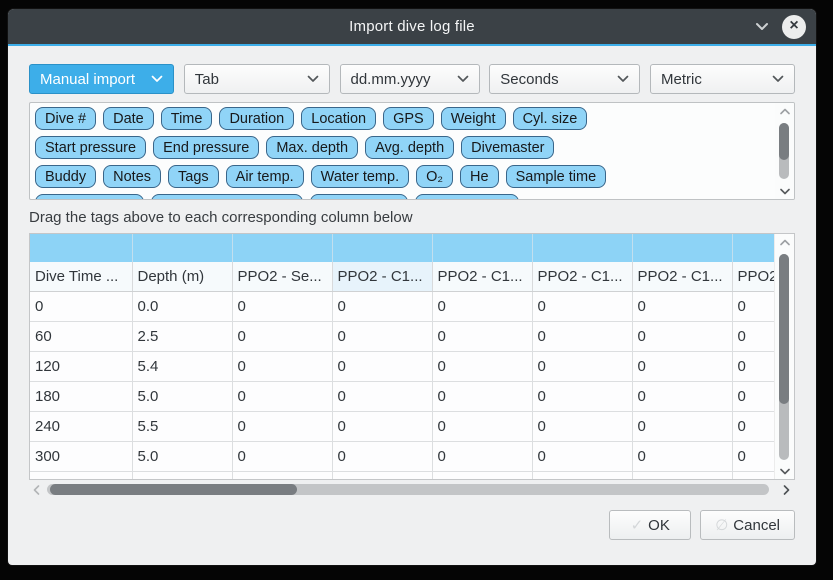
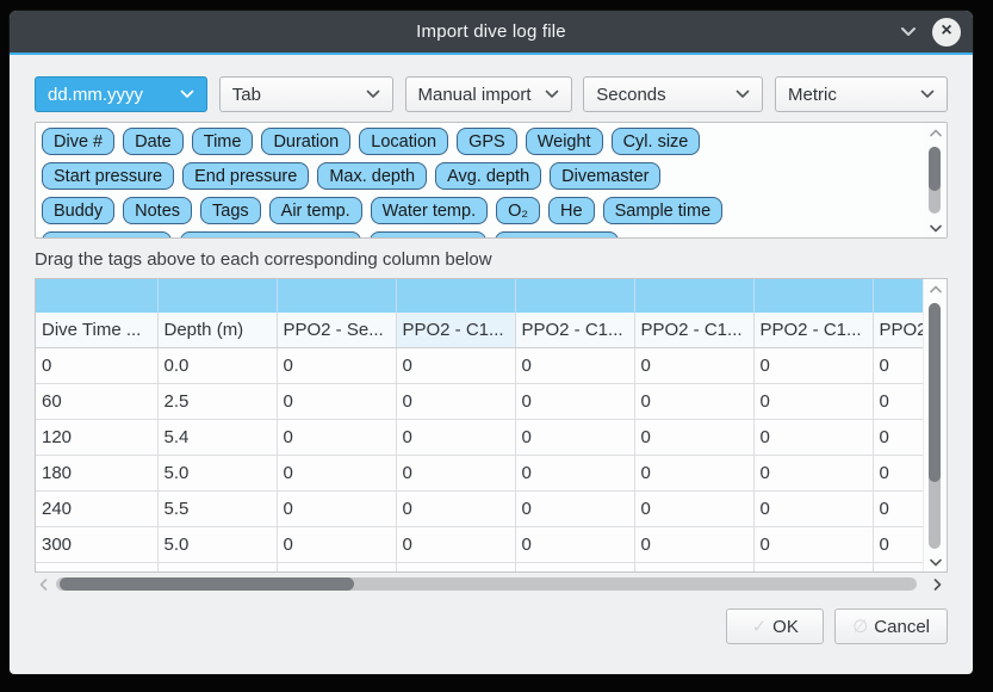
  Import dive log file
  ×
- Manual import
+ dd.mm.yyyy
  Tab
- dd.mm.yyyy
+ Manual import
  Seconds
  Metric
  Dive # Date Time Duration Location GPS Weight Cyl. size
  Start pressure End pressure Max. depth Avg. depth Divemaster
  Buddy Notes Tags Air temp. Water temp. O₂ He Sample time
  Drag the tags above to each corresponding column below
  Dive Time ...	Depth (m)	PPO2 - Se...	PPO2 - C1...	PPO2 - C1...	PPO2 - C1...	PPO2 - C1...	PPO
  0	0.0	0	0	0	0	0	0
  60	2.5	0	0	0	0	0	0
  120	5.4	0	0	0	0	0	0
  180	5.0	0	0	0	0	0	0
  240	5.5	0	0	0	0	0	0
  300	5.0	0	0	0	0	0	0
  ✓
  OK
  ∅
  Cancel
